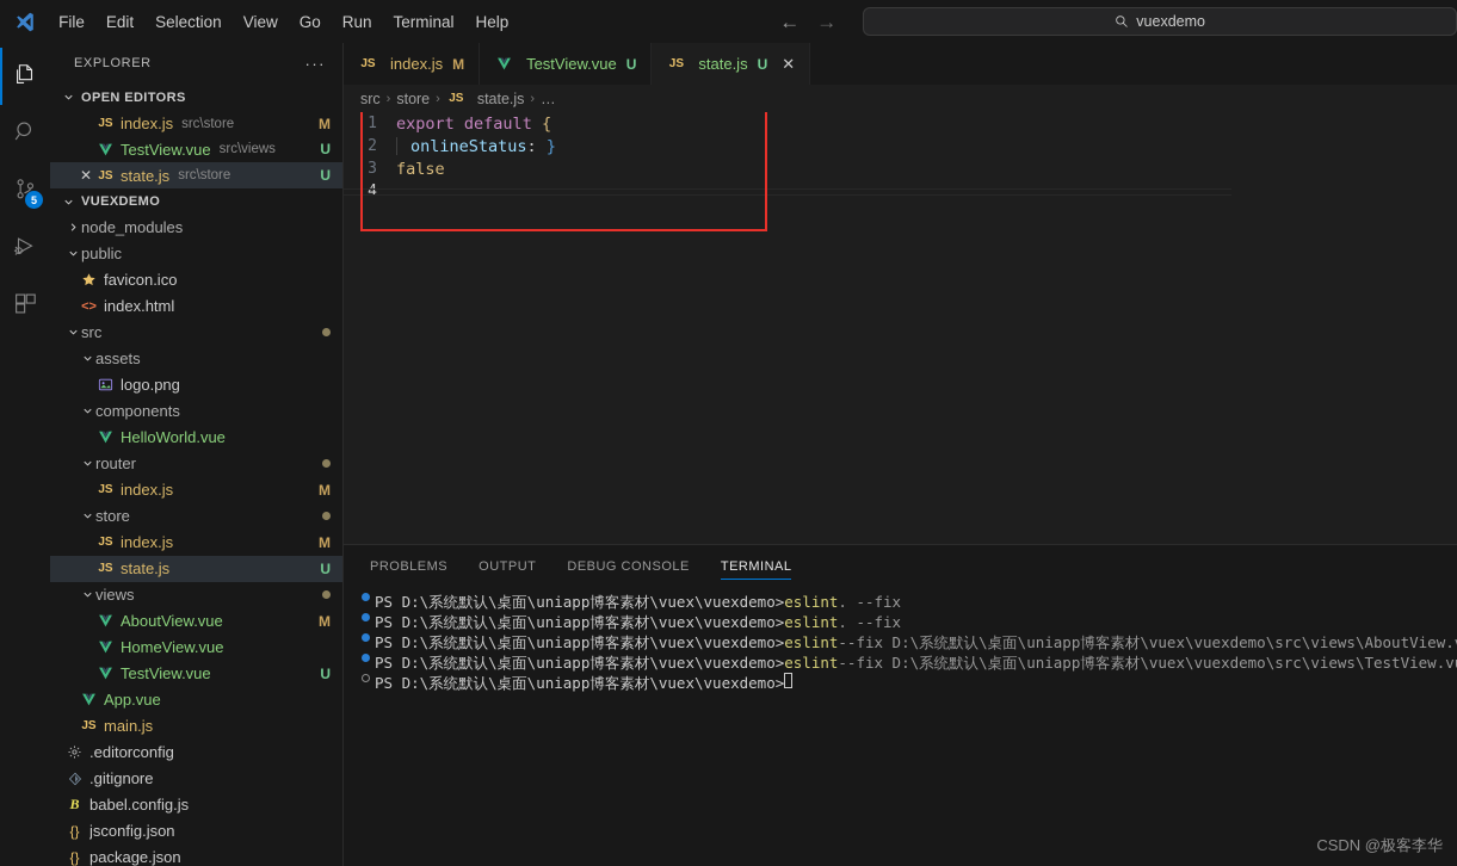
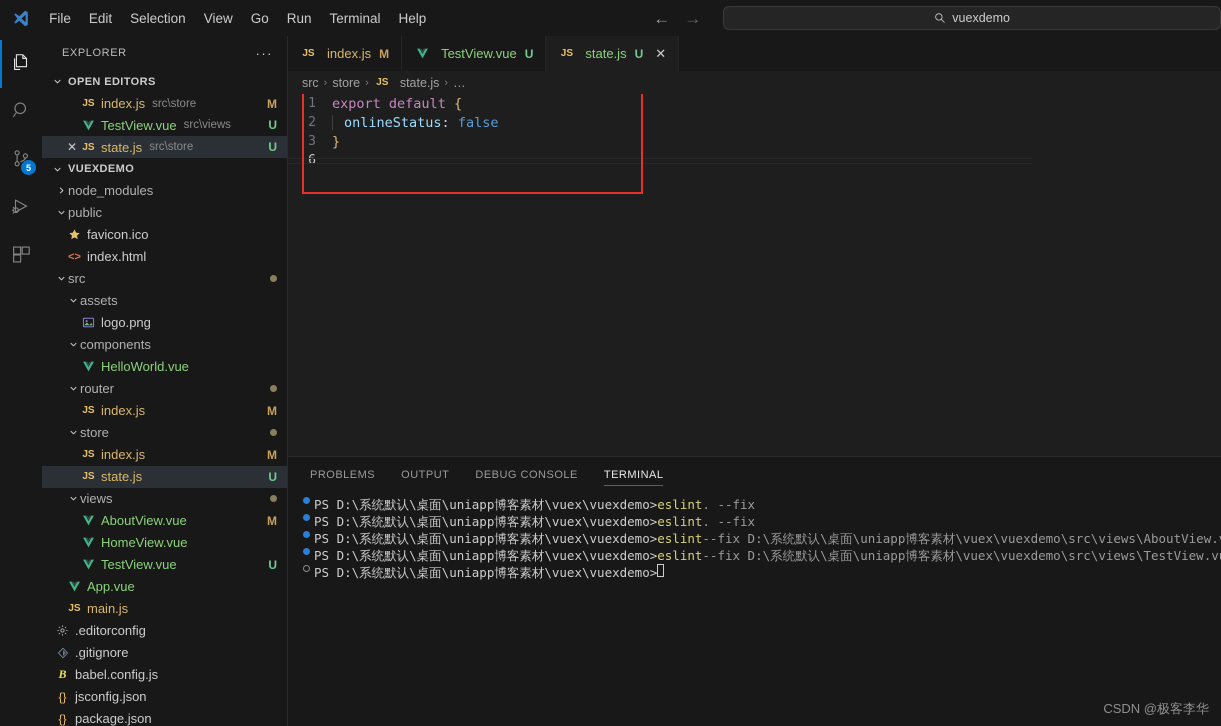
  File
  Edit
  Selection
  View
  Go
  Run
  Terminal
  Help
  ←
  →
  vuexdemo
  5
  EXPLORER
  ···
  OPEN EDITORS
  JS
  index.js
  src\store
  M
  TestView.vue
  src\views
  U
  ✕
  JS
  state.js
  src\store
  U
  VUEXDEMO
  node_modules
  public
  favicon.ico
  <>
  index.html
  src
  assets
  logo.png
  components
  HelloWorld.vue
  router
  JS
  index.js
  M
  store
  JS
  index.js
  M
  JS
  state.js
  U
  views
  AboutView.vue
  M
  HomeView.vue
  TestView.vue
  U
  App.vue
  JS
  main.js
  .editorconfig
  .gitignore
  B
  babel.config.js
  {}
  jsconfig.json
  {}
  package.json
  JS
  index.js
  M
  TestView.vue
  U
  JS
  state.js
  U
  ✕
  src
  ›
  store
  ›
  JS
  state.js
  ›
  …
  1
  export default {
  2
- onlineStatus: }
+ onlineStatus: false
  3
- false
+ }
- 4
+ 6
  PROBLEMS
  OUTPUT
  DEBUG CONSOLE
  TERMINAL
  PS D:\系统默认\桌面\uniapp博客素材\vuex\vuexdemo>
  eslint
  . --fix
  PS D:\系统默认\桌面\uniapp博客素材\vuex\vuexdemo>
  eslint
  . --fix
  PS D:\系统默认\桌面\uniapp博客素材\vuex\vuexdemo>
  eslint
  --fix D:\系统默认\桌面\uniapp博客素材\vuex\vuexdemo\src\views\AboutView.
  PS D:\系统默认\桌面\uniapp博客素材\vuex\vuexdemo>
  eslint
  --fix D:\系统默认\桌面\uniapp博客素材\vuex\vuexdemo\src\views\TestView.v
  PS D:\系统默认\桌面\uniapp博客素材\vuex\vuexdemo>
  CSDN @极客李华
